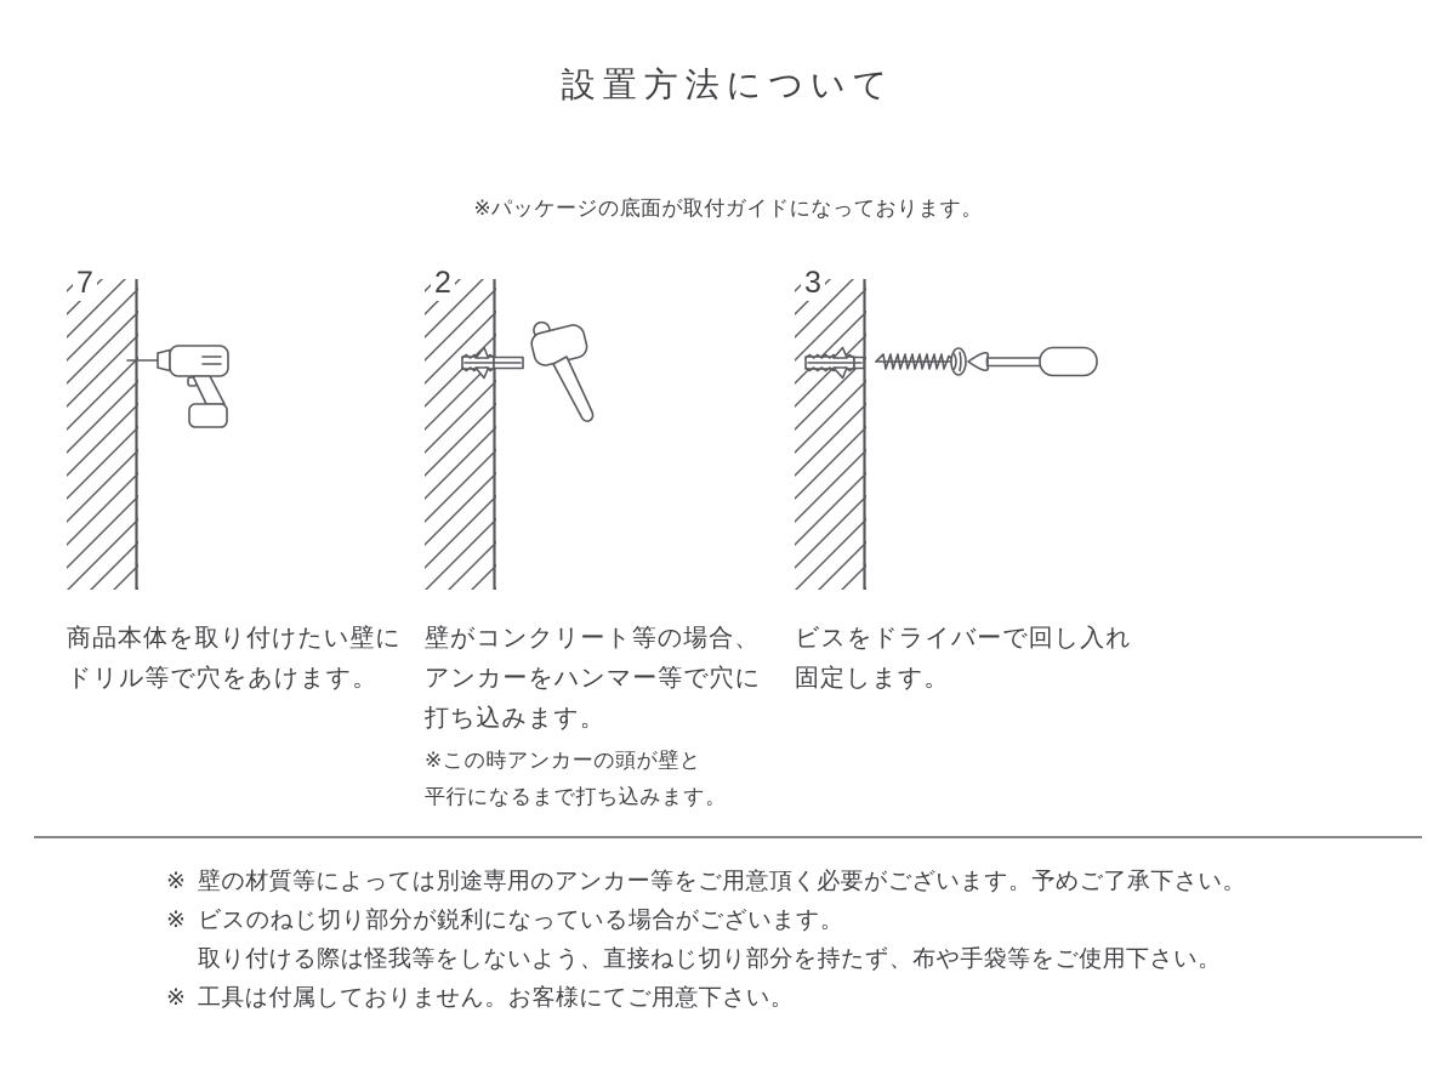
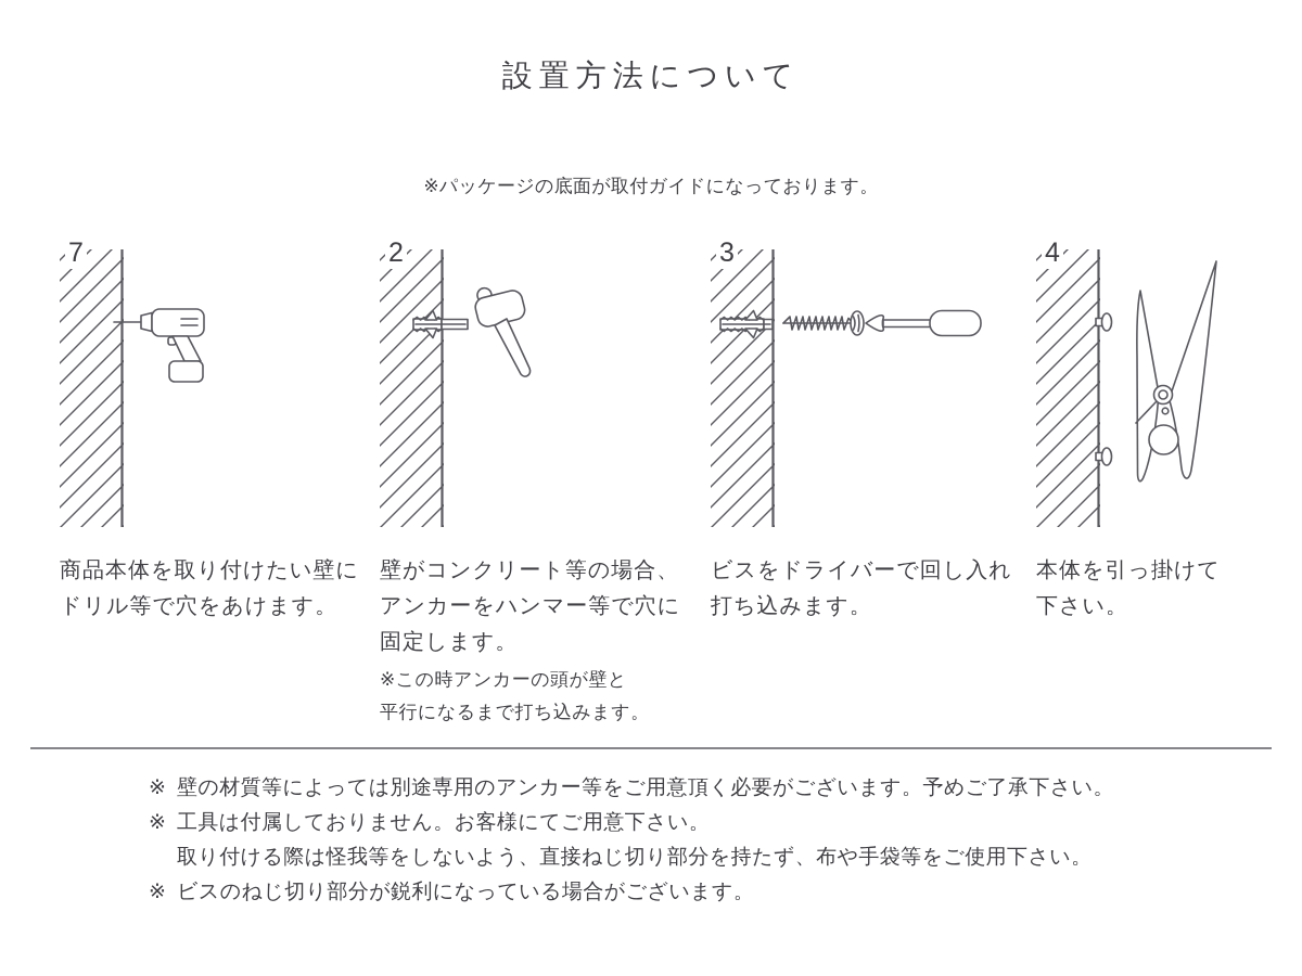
  設置方法について
  ※パッケージの底面が取付ガイドになっております。
  7
  商品本体を取り付けたい壁に
  ドリル等で穴をあけます。
  2
  壁がコンクリート等の場合、
  アンカーをハンマー等で穴に
- 打ち込みます。
+ 固定します。
  ※この時アンカーの頭が壁と
  平行になるまで打ち込みます。
  3
  ビスをドライバーで回し入れ
- 固定します。
+ 打ち込みます。
+ 4
+ 本体を引っ掛けて
+ 下さい。
  ※
  壁の材質等によっては別途専用のアンカー等をご用意頂く必要がございます。予めご了承下さい。
  ※
- ビスのねじ切り部分が鋭利になっている場合がございます。
+ 工具は付属しておりません。お客様にてご用意下さい。
  取り付ける際は怪我等をしないよう、直接ねじ切り部分を持たず、布や手袋等をご使用下さい。
  ※
- 工具は付属しておりません。お客様にてご用意下さい。
+ ビスのねじ切り部分が鋭利になっている場合がございます。
